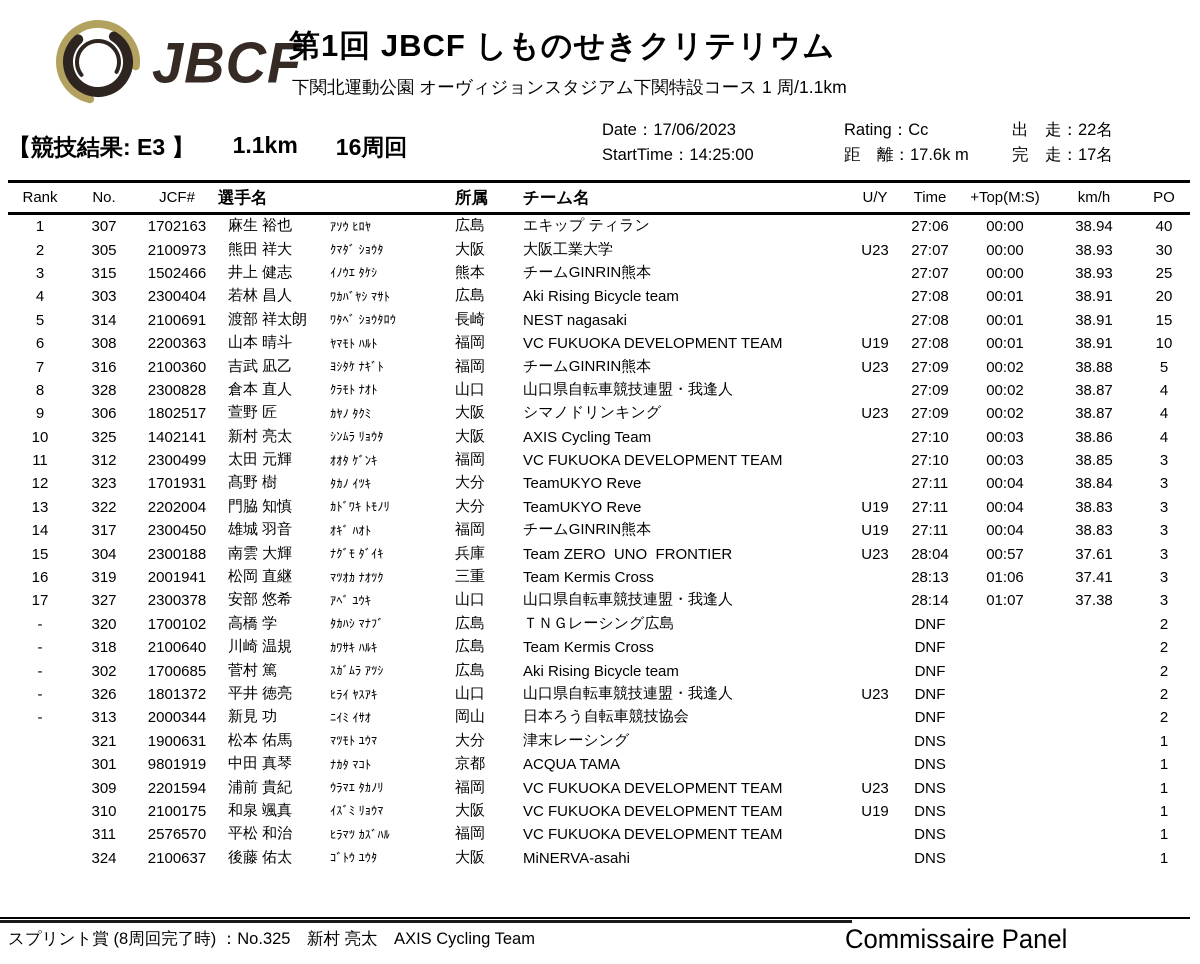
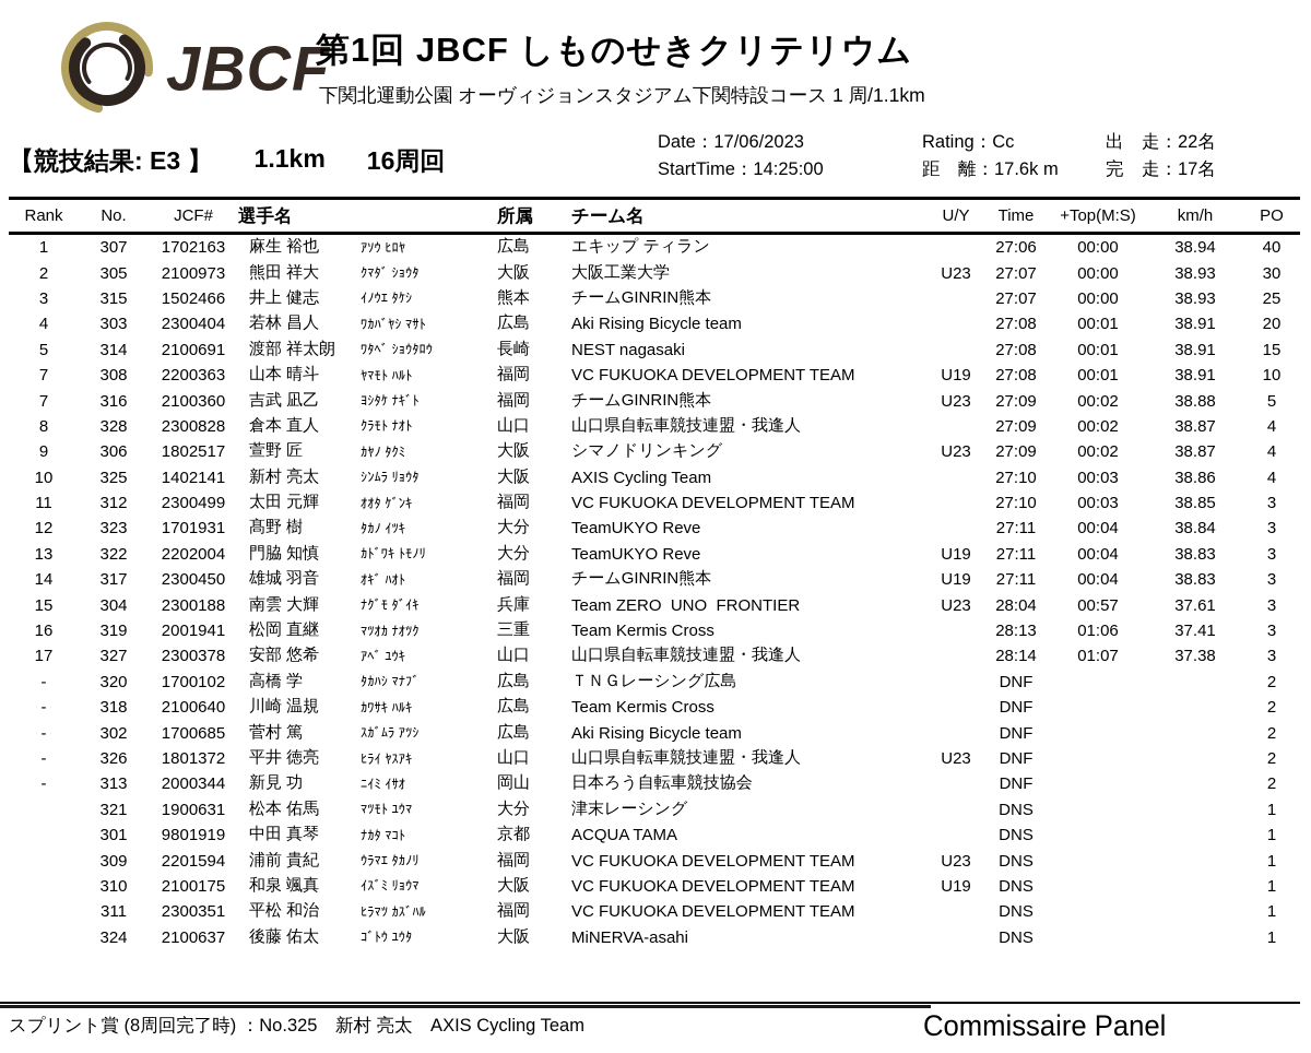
  JBCF
  第1回 JBCF しものせきクリテリウム
  下関北運動公園 オーヴィジョンスタジアム下関特設コース 1 周/1.1km
  【競技結果: E3 】
  1.1km
  16周回
  Date：17/06/2023
  Rating：Cc
  出 走：22名
  StartTime：14:25:00
  距 離：17.6k m
  完 走：17名
  Rank	No.	JCF#	選手名		所属	チーム名	U/Y	Time	+Top(M:S)	km/h	PO
  1	307	1702163	麻生 裕也	ｱｿｳ ﾋﾛﾔ	広島	エキップ ティラン		27:06	00:00	38.94	40
  2	305	2100973	熊田 祥大	ｸﾏﾀﾞ ｼｮｳﾀ	大阪	大阪工業大学	U23	27:07	00:00	38.93	30
  3	315	1502466	井上 健志	ｲﾉｳｴ ﾀｹｼ	熊本	チームGINRIN熊本		27:07	00:00	38.93	25
  4	303	2300404	若林 昌人	ﾜｶﾊﾞﾔｼ ﾏｻﾄ	広島	Aki Rising Bicycle team		27:08	00:01	38.91	20
  5	314	2100691	渡部 祥太朗	ﾜﾀﾍﾞ ｼｮｳﾀﾛｳ	長崎	NEST nagasaki		27:08	00:01	38.91	15
- 6	308	2200363	山本 晴斗	ﾔﾏﾓﾄ ﾊﾙﾄ	福岡	VC FUKUOKA DEVELOPMENT TEAM	U19	27:08	00:01	38.91	10
+ 7	308	2200363	山本 晴斗	ﾔﾏﾓﾄ ﾊﾙﾄ	福岡	VC FUKUOKA DEVELOPMENT TEAM	U19	27:08	00:01	38.91	10
  7	316	2100360	吉武 凪乙	ﾖｼﾀｹ ﾅｷﾞﾄ	福岡	チームGINRIN熊本	U23	27:09	00:02	38.88	5
  8	328	2300828	倉本 直人	ｸﾗﾓﾄ ﾅｵﾄ	山口	山口県自転車競技連盟・我逢人		27:09	00:02	38.87	4
  9	306	1802517	萱野 匠	ｶﾔﾉ ﾀｸﾐ	大阪	シマノドリンキング	U23	27:09	00:02	38.87	4
  10	325	1402141	新村 亮太	ｼﾝﾑﾗ ﾘｮｳﾀ	大阪	AXIS Cycling Team		27:10	00:03	38.86	4
  11	312	2300499	太田 元輝	ｵｵﾀ ｹﾞﾝｷ	福岡	VC FUKUOKA DEVELOPMENT TEAM		27:10	00:03	38.85	3
  12	323	1701931	髙野 樹	ﾀｶﾉ ｲﾂｷ	大分	TeamUKYO Reve		27:11	00:04	38.84	3
  13	322	2202004	門脇 知慎	ｶﾄﾞﾜｷ ﾄﾓﾉﾘ	大分	TeamUKYO Reve	U19	27:11	00:04	38.83	3
  14	317	2300450	雄城 羽音	ｵｷﾞ ﾊｵﾄ	福岡	チームGINRIN熊本	U19	27:11	00:04	38.83	3
  15	304	2300188	南雲 大輝	ﾅｸﾞﾓ ﾀﾞｲｷ	兵庫	Team ZERO UNO FRONTIER	U23	28:04	00:57	37.61	3
  16	319	2001941	松岡 直継	ﾏﾂｵｶ ﾅｵﾂｸ	三重	Team Kermis Cross		28:13	01:06	37.41	3
  17	327	2300378	安部 悠希	ｱﾍﾞ ﾕｳｷ	山口	山口県自転車競技連盟・我逢人		28:14	01:07	37.38	3
  -	320	1700102	高橋 学	ﾀｶﾊｼ ﾏﾅﾌﾞ	広島	ＴＮＧレーシング広島		DNF			2
  -	318	2100640	川崎 温規	ｶﾜｻｷ ﾊﾙｷ	広島	Team Kermis Cross		DNF			2
  -	302	1700685	菅村 篤	ｽｶﾞﾑﾗ ｱﾂｼ	広島	Aki Rising Bicycle team		DNF			2
  -	326	1801372	平井 徳亮	ﾋﾗｲ ﾔｽｱｷ	山口	山口県自転車競技連盟・我逢人	U23	DNF			2
  -	313	2000344	新見 功	ﾆｲﾐ ｲｻｵ	岡山	日本ろう自転車競技協会		DNF			2
  	321	1900631	松本 佑馬	ﾏﾂﾓﾄ ﾕｳﾏ	大分	津末レーシング		DNS			1
  	301	9801919	中田 真琴	ﾅｶﾀ ﾏｺﾄ	京都	ACQUA TAMA		DNS			1
  	309	2201594	浦前 貴紀	ｳﾗﾏｴ ﾀｶﾉﾘ	福岡	VC FUKUOKA DEVELOPMENT TEAM	U23	DNS			1
  	310	2100175	和泉 颯真	ｲｽﾞﾐ ﾘｮｳﾏ	大阪	VC FUKUOKA DEVELOPMENT TEAM	U19	DNS			1
- 	311	2576570	平松 和治	ﾋﾗﾏﾂ ｶｽﾞﾊﾙ	福岡	VC FUKUOKA DEVELOPMENT TEAM		DNS			1
+ 	311	2300351	平松 和治	ﾋﾗﾏﾂ ｶｽﾞﾊﾙ	福岡	VC FUKUOKA DEVELOPMENT TEAM		DNS			1
  	324	2100637	後藤 佑太	ｺﾞﾄｳ ﾕｳﾀ	大阪	MiNERVA-asahi		DNS			1
  スプリント賞 (8周回完了時) ：No.325 新村 亮太 AXIS Cycling Team
  Commissaire Panel
